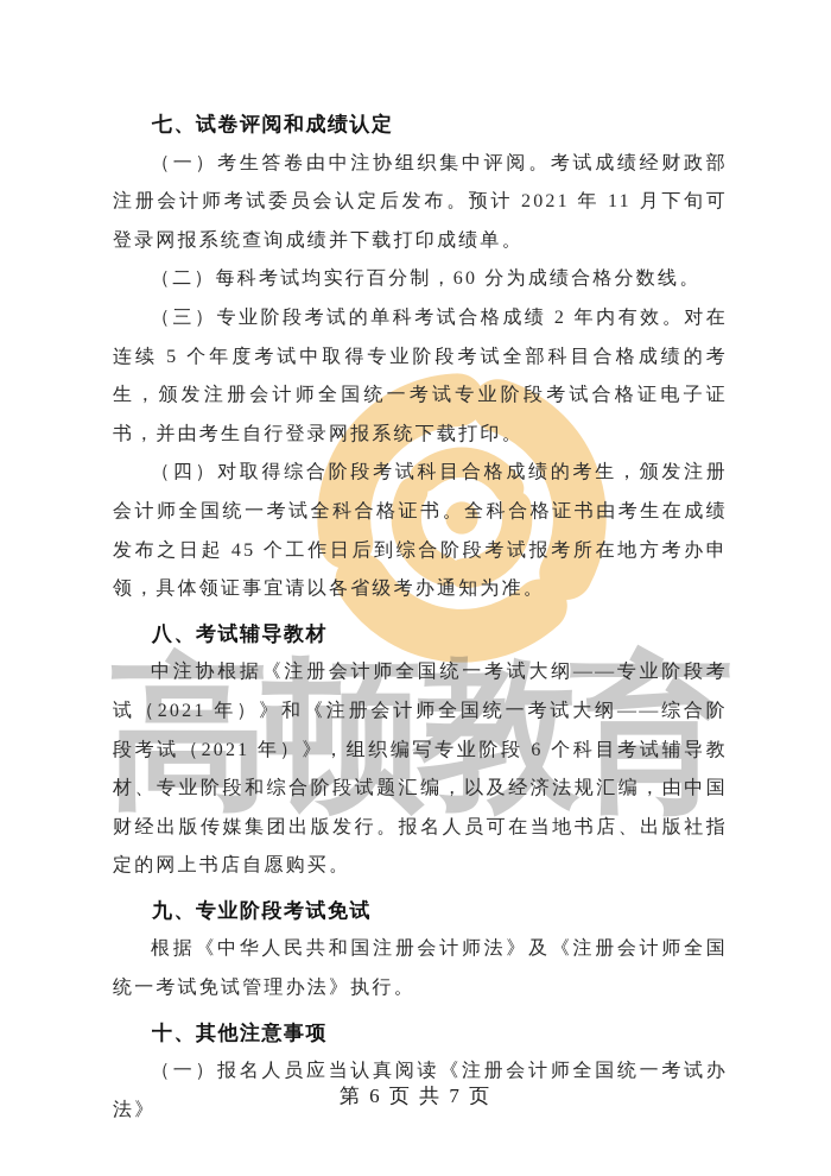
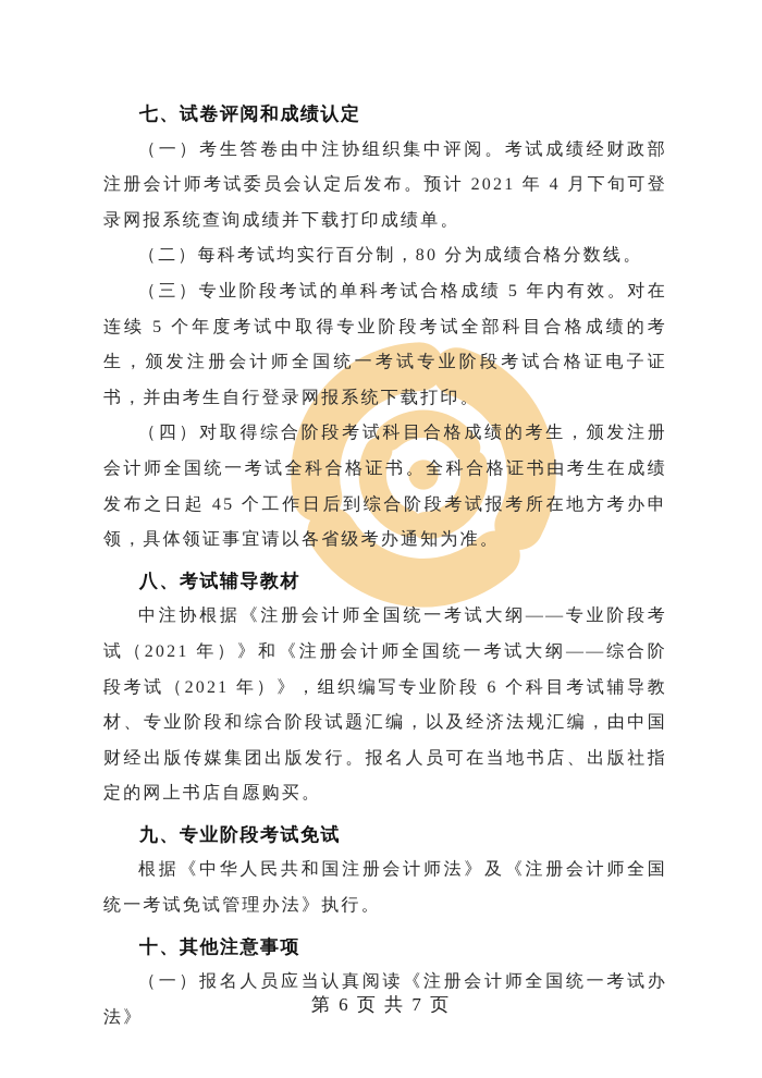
- 高顿教育
  七、试卷评阅和成绩认定
- （一）考生答卷由中注协组织集中评阅。考试成绩经财政部注册会计师考试委员会认定后发布。预计 2021 年 11 月下旬可登录网报系统查询成绩并下载打印成绩单。
+ （一）考生答卷由中注协组织集中评阅。考试成绩经财政部注册会计师考试委员会认定后发布。预计 2021 年 4 月下旬可登录网报系统查询成绩并下载打印成绩单。
- （二）每科考试均实行百分制，60 分为成绩合格分数线。
+ （二）每科考试均实行百分制，80 分为成绩合格分数线。
- （三）专业阶段考试的单科考试合格成绩 2 年内有效。对在连续 5 个年度考试中取得专业阶段考试全部科目合格成绩的考生，颁发注册会计师全国统一考试专业阶段考试合格证电子证书，并由考生自行登录网报系统下载打印。
+ （三）专业阶段考试的单科考试合格成绩 5 年内有效。对在连续 5 个年度考试中取得专业阶段考试全部科目合格成绩的考生，颁发注册会计师全国统一考试专业阶段考试合格证电子证书，并由考生自行登录网报系统下载打印。
  （四）对取得综合阶段考试科目合格成绩的考生，颁发注册会计师全国统一考试全科合格证书。全科合格证书由考生在成绩发布之日起 45 个工作日后到综合阶段考试报考所在地方考办申领，具体领证事宜请以各省级考办通知为准。
  八、考试辅导教材
  中注协根据《注册会计师全国统一考试大纲——专业阶段考试（2021 年）》和《注册会计师全国统一考试大纲——综合阶段考试（2021 年）》，组织编写专业阶段 6 个科目考试辅导教材、专业阶段和综合阶段试题汇编，以及经济法规汇编，由中国财经出版传媒集团出版发行。报名人员可在当地书店、出版社指定的网上书店自愿购买。
  九、专业阶段考试免试
  根据《中华人民共和国注册会计师法》及《注册会计师全国统一考试免试管理办法》执行。
  十、其他注意事项
  （一）报名人员应当认真阅读《注册会计师全国统一考试办法》
  第 6 页 共 7 页
